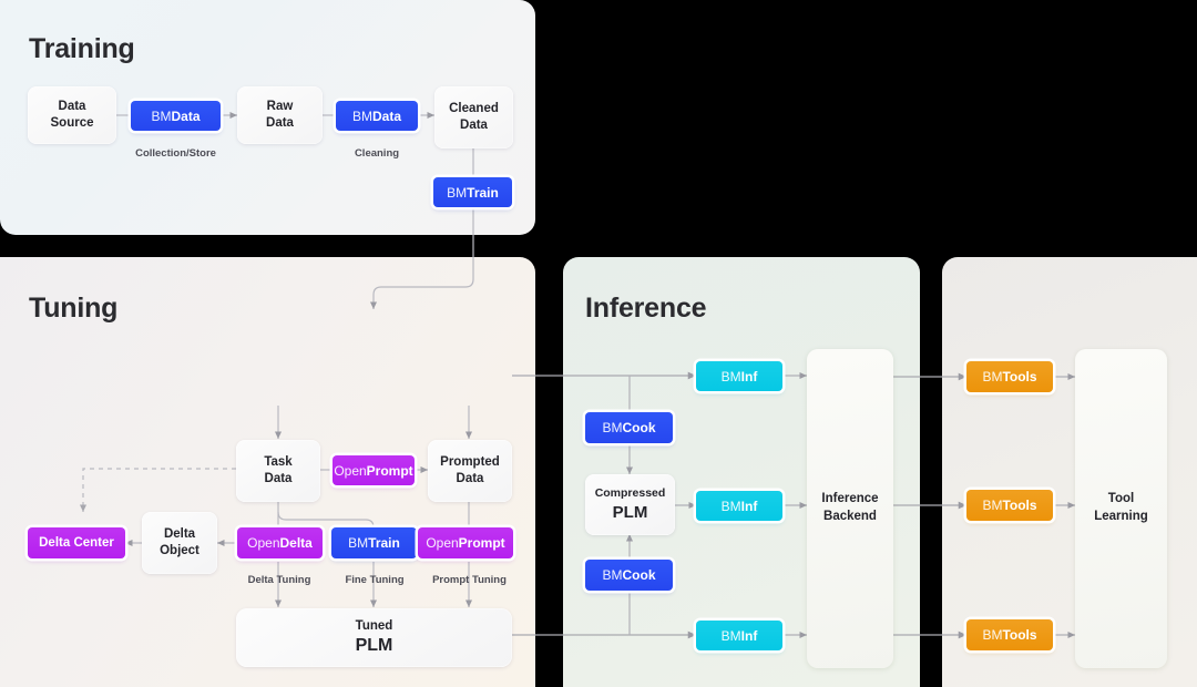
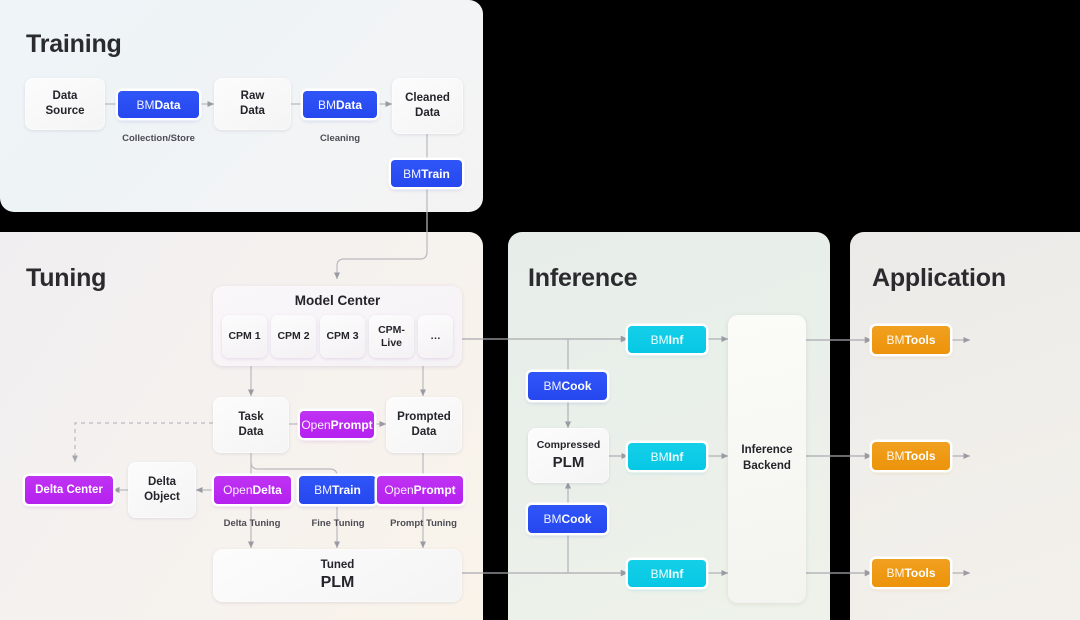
  Training
  Tuning
  Inference
+ Application
  Data
  Source
  BM
  Data
  Raw
  Data
  BM
  Data
  Cleaned
  Data
  BM
  Train
  Collection/Store
  Cleaning
+ Model Center
+ CPM 1
+ CPM 2
+ CPM 3
+ CPM-Live
+ …
  Task
  Data
  Open
  Prompt
  Prompted
  Data
  Delta Center
  Delta
  Object
  Open
  Delta
  BM
  Train
  Open
  Prompt
  Delta Tuning
  Fine Tuning
  Prompt Tuning
  Tuned
  PLM
  BM
  Inf
  BM
  Cook
  Compressed
  PLM
  BM
  Inf
  BM
  Cook
  BM
  Inf
  Inference
  Backend
  BM
  Tools
  BM
  Tools
  BM
  Tools
- Tool
- Learning
